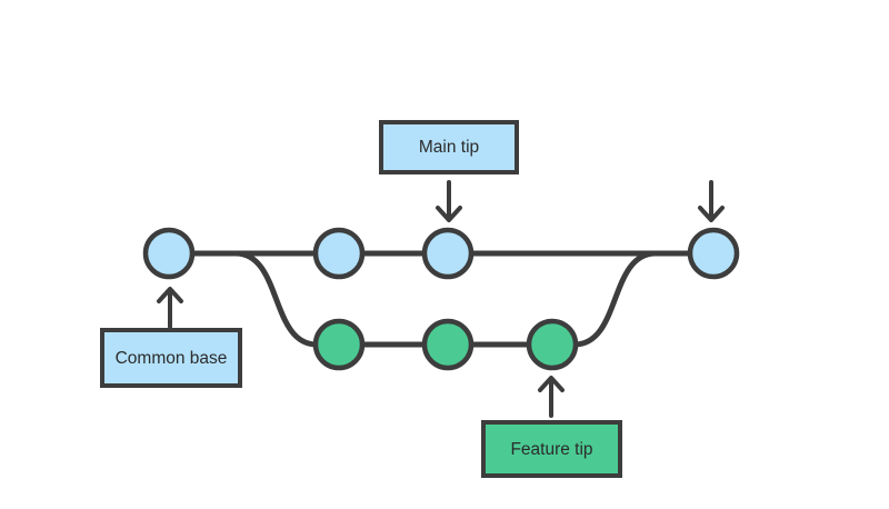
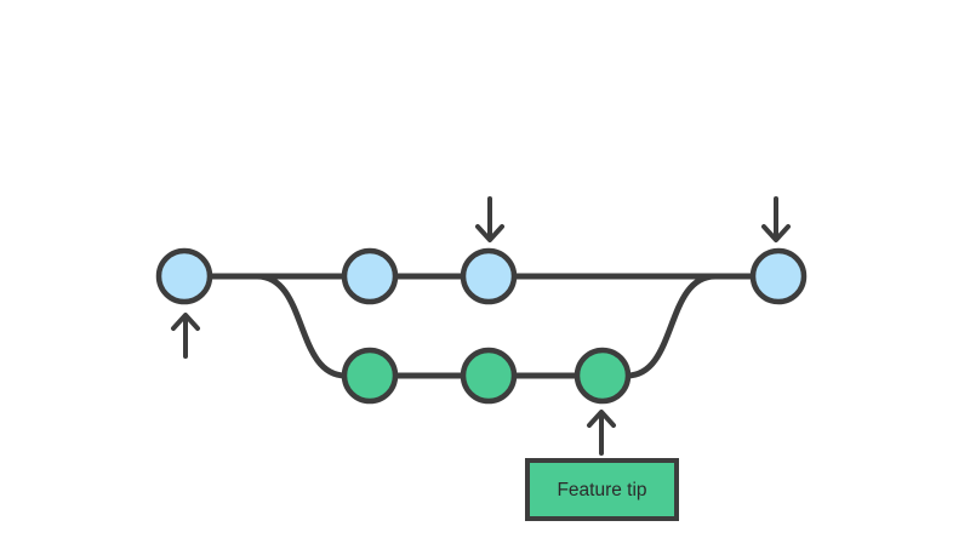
- Main tip
- Common base
  Feature tip
